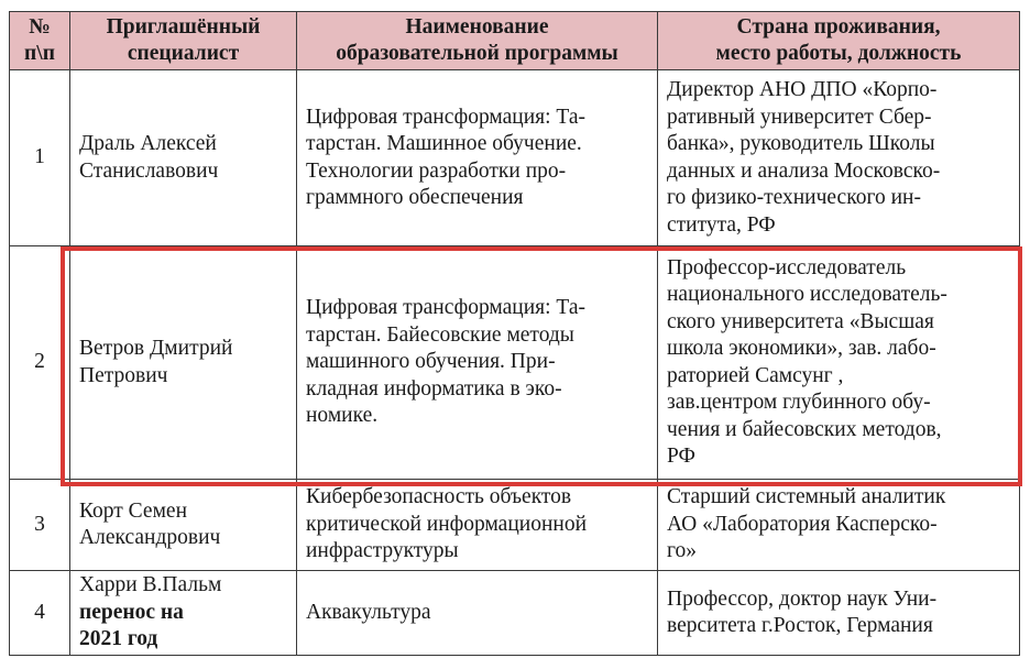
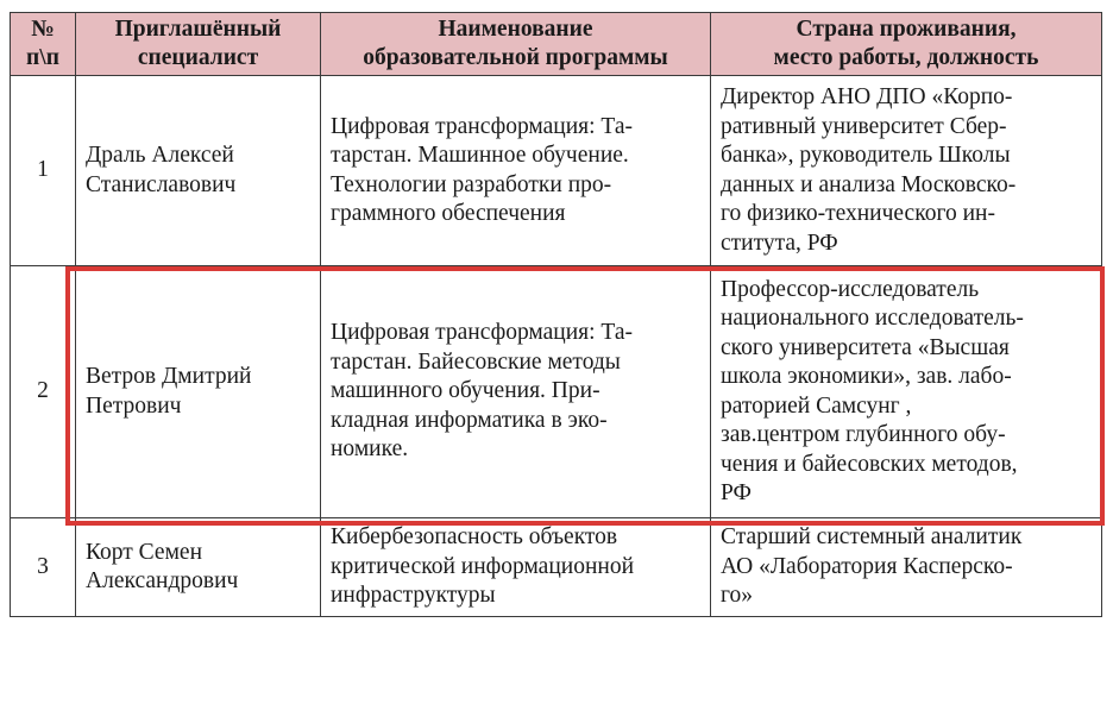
  № п\п	Приглашённый специалист	Наименование образовательной программы	Страна проживания, место работы, должность
  1	Драль Алексей Станиславович	Цифровая трансформация: Та- тарстан. Машинное обучение. Технологии разработки про- граммного обеспечения	Директор АНО ДПО «Корпо- ративный университет Сбер- банка», руководитель Школы данных и анализа Московско- го физико-технического ин- ститута, РФ
  2	Ветров Дмитрий Петрович	Цифровая трансформация: Та- тарстан. Байесовские методы машинного обучения. При- кладная информатика в эко- номике.	Профессор-исследователь национального исследователь- ского университета «Высшая школа экономики», зав. лабо- раторией Самсунг , зав.центром глубинного обу- чения и байесовских методов, РФ
  3	Корт Семен Александрович	Кибербезопасность объектов критической информационной инфраструктуры	Старший системный аналитик АО «Лаборатория Касперско- го»
- 4	Харри В.Пальм перенос на 2021 год	Аквакультура	Профессор, доктор наук Уни- верситета г.Росток, Германия
